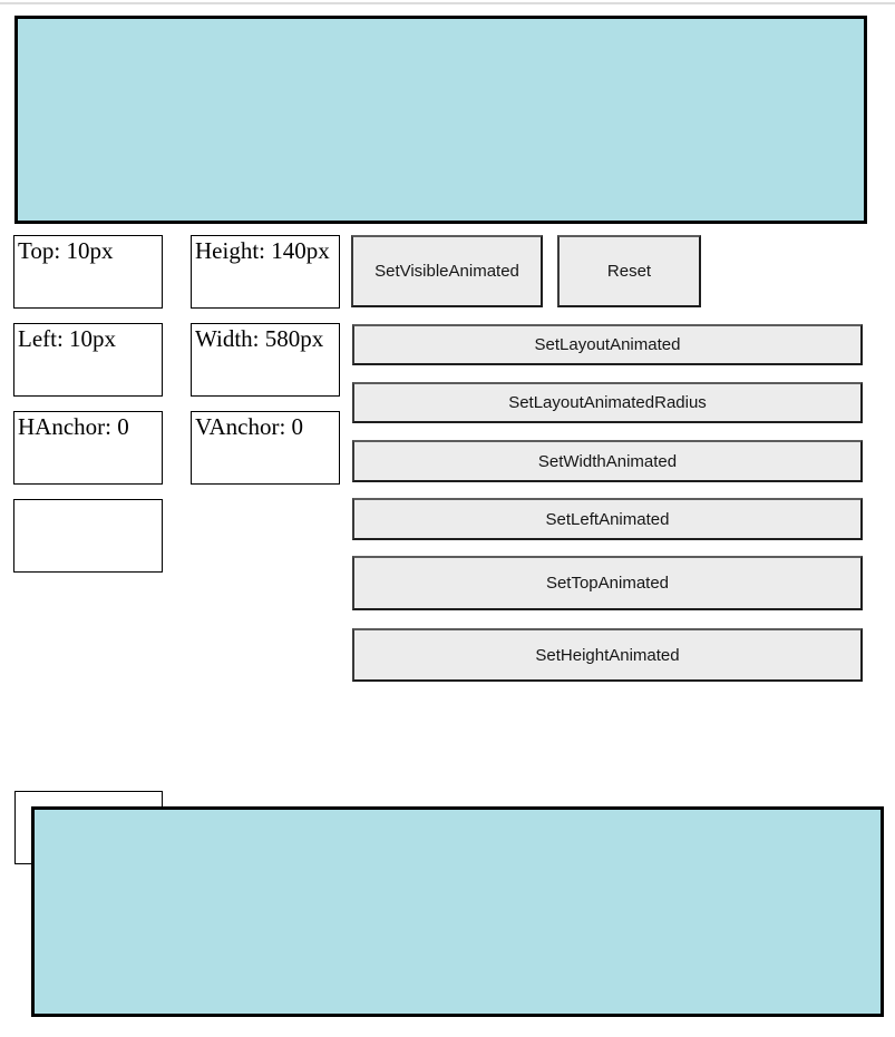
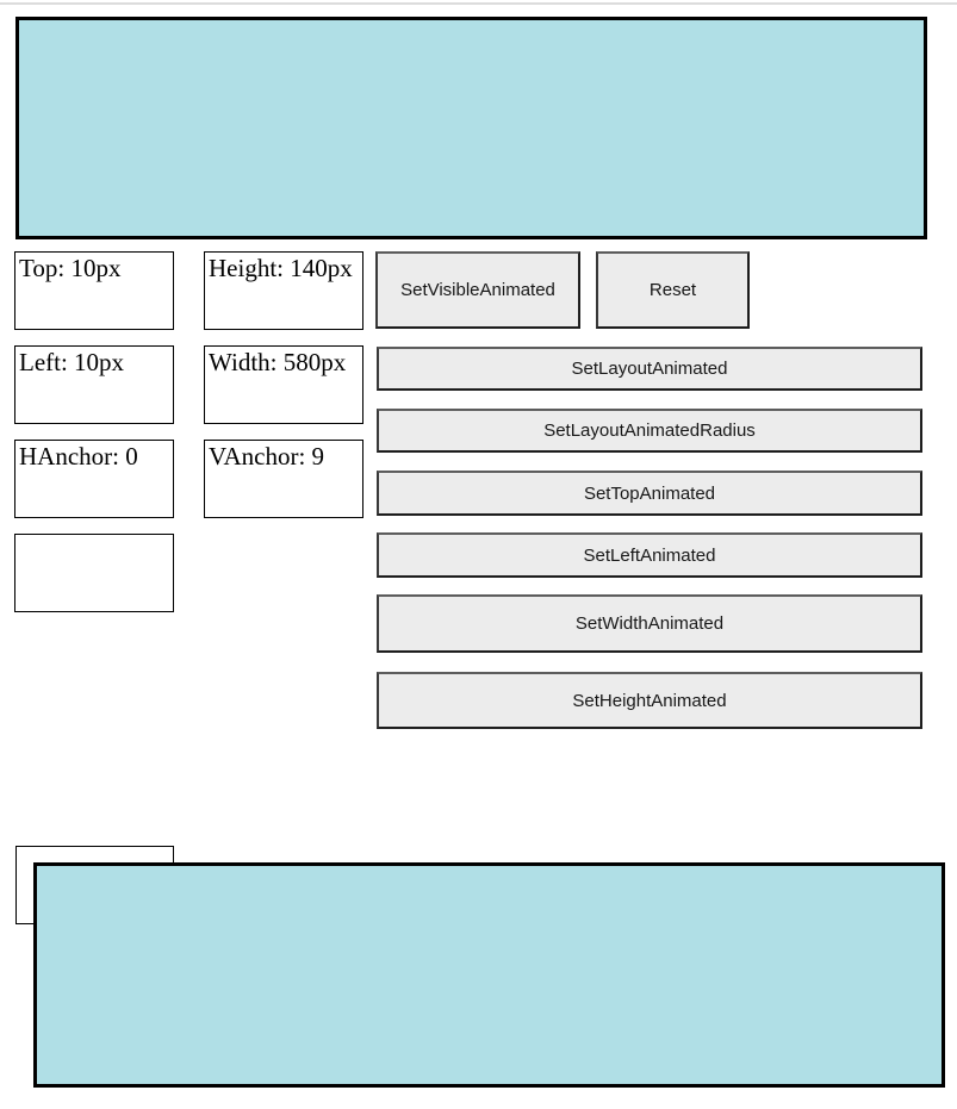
  Top: 10px
  Height: 140px
  Left: 10px
  Width: 580px
  HAnchor: 0
- VAnchor: 0
+ VAnchor: 9
  SetVisibleAnimated
  Reset
  SetLayoutAnimated
  SetLayoutAnimatedRadius
- SetWidthAnimated
+ SetTopAnimated
  SetLeftAnimated
- SetTopAnimated
+ SetWidthAnimated
  SetHeightAnimated
